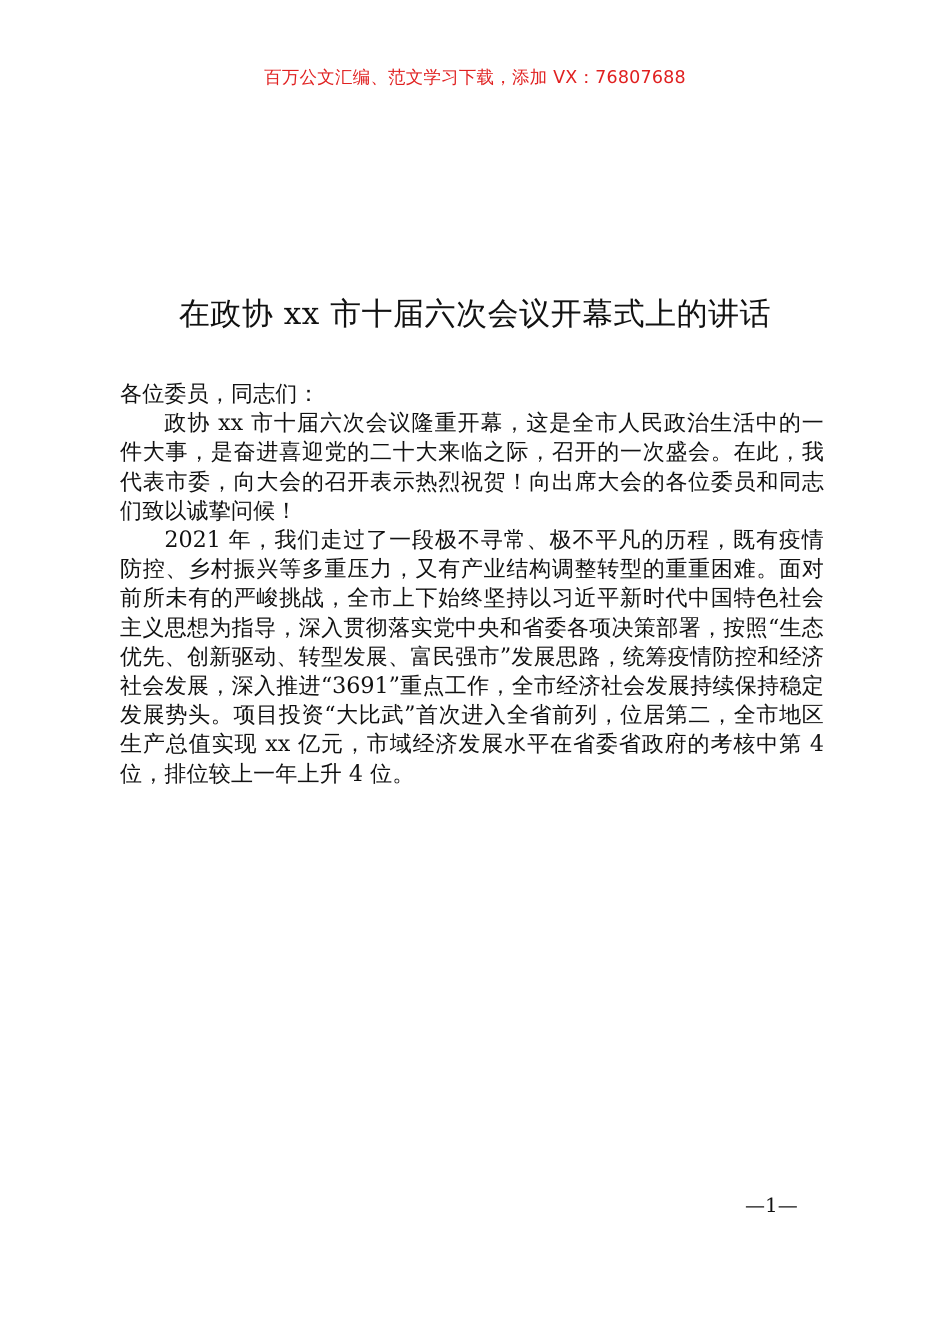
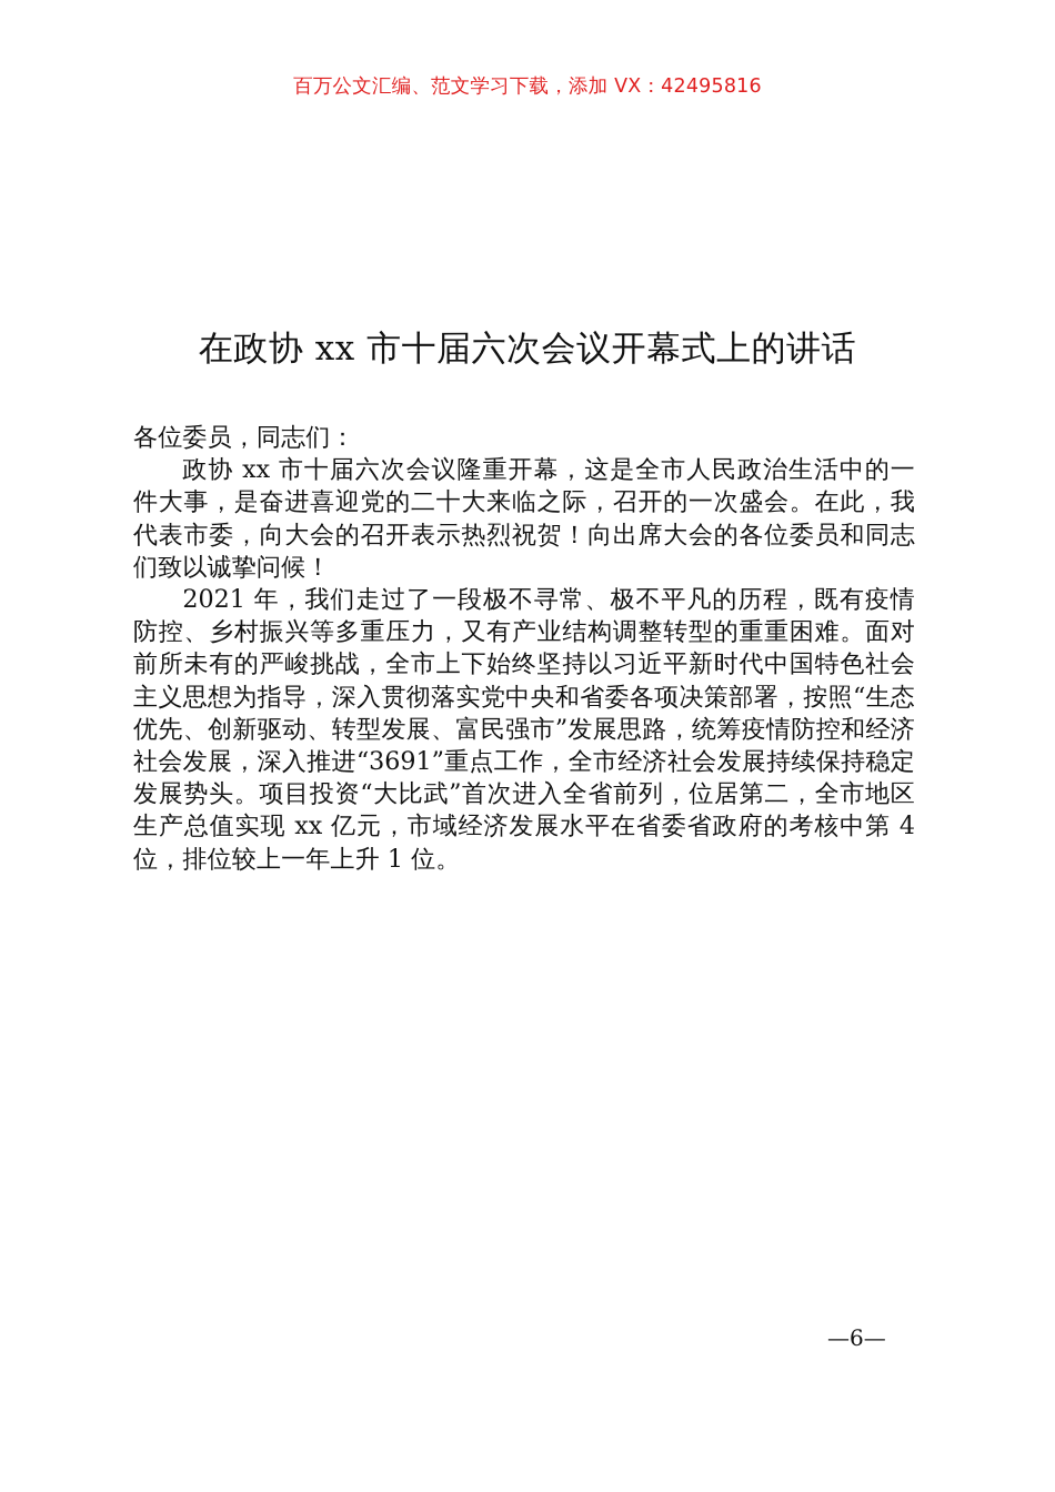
- 百万公文汇编、范文学习下载，添加 VX：76807688
+ 百万公文汇编、范文学习下载，添加 VX：42495816
  在政协 xx 市十届六次会议开幕式上的讲话
  各位委员，同志们：
  政协 xx 市十届六次会议隆重开幕，这是全市人民政治生活中的一件大事，是奋进喜迎党的二十大来临之际，召开的一次盛会。在此，我代表市委，向大会的召开表示热烈祝贺！向出席大会的各位委员和同志们致以诚挚问候！
- 2021 年，我们走过了一段极不寻常、极不平凡的历程，既有疫情防控、乡村振兴等多重压力，又有产业结构调整转型的重重困难。面对前所未有的严峻挑战，全市上下始终坚持以习近平新时代中国特色社会主义思想为指导，深入贯彻落实党中央和省委各项决策部署，按照“生态优先、创新驱动、转型发展、富民强市”发展思路，统筹疫情防控和经济社会发展，深入推进“3691”重点工作，全市经济社会发展持续保持稳定发展势头。项目投资“大比武”首次进入全省前列，位居第二，全市地区生产总值实现 xx 亿元，市域经济发展水平在省委省政府的考核中第 4 位，排位较上一年上升 4 位。
+ 2021 年，我们走过了一段极不寻常、极不平凡的历程，既有疫情防控、乡村振兴等多重压力，又有产业结构调整转型的重重困难。面对前所未有的严峻挑战，全市上下始终坚持以习近平新时代中国特色社会主义思想为指导，深入贯彻落实党中央和省委各项决策部署，按照“生态优先、创新驱动、转型发展、富民强市”发展思路，统筹疫情防控和经济社会发展，深入推进“3691”重点工作，全市经济社会发展持续保持稳定发展势头。项目投资“大比武”首次进入全省前列，位居第二，全市地区生产总值实现 xx 亿元，市域经济发展水平在省委省政府的考核中第 4 位，排位较上一年上升 1 位。
- —1—
+ —6—
